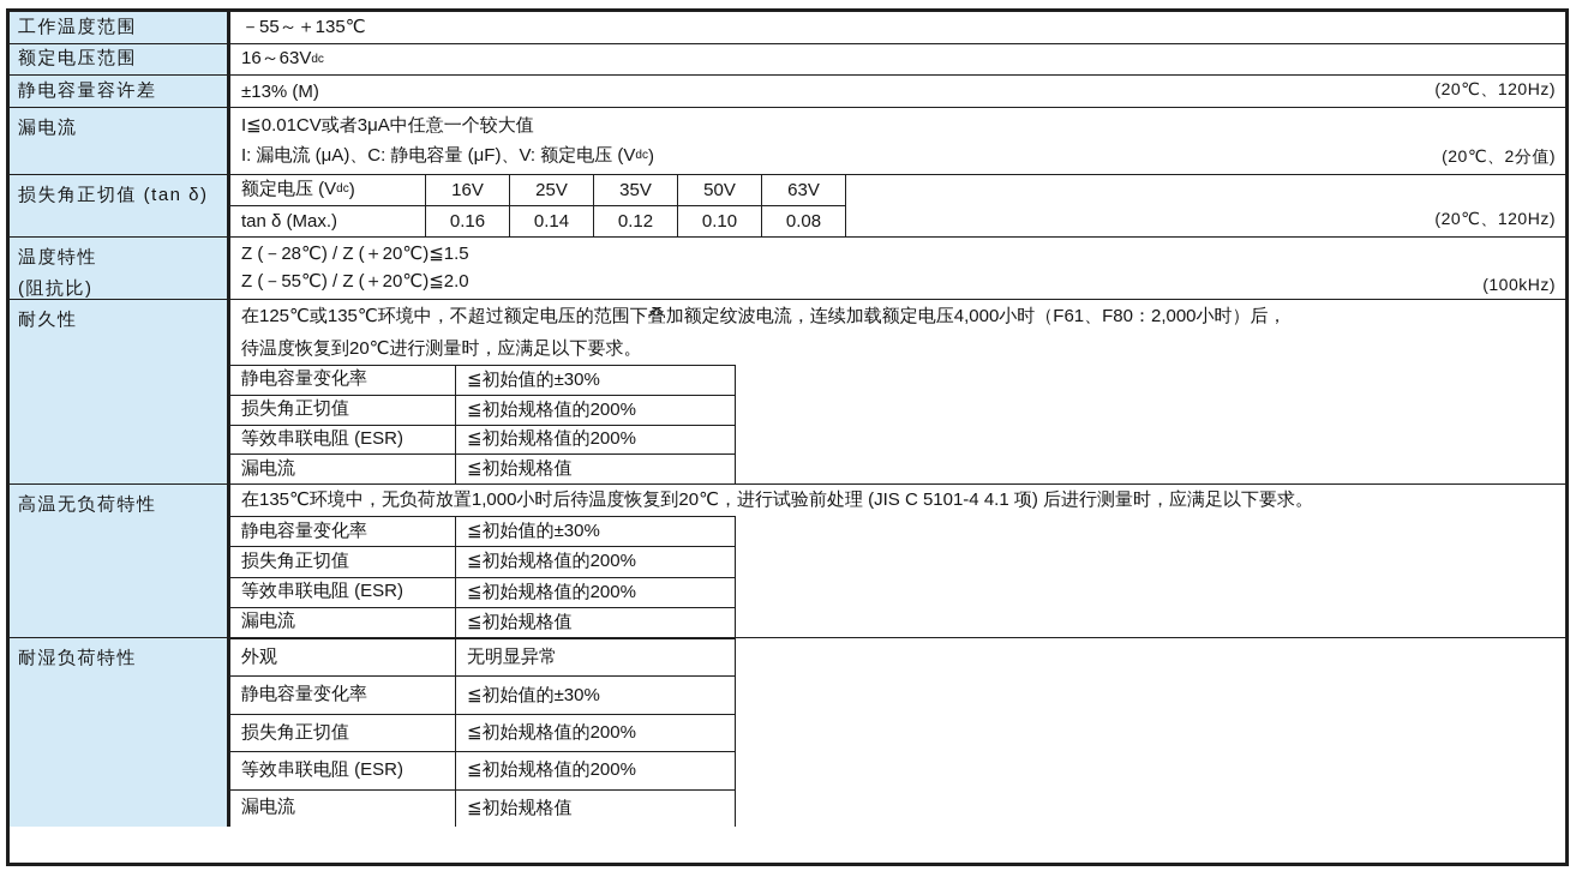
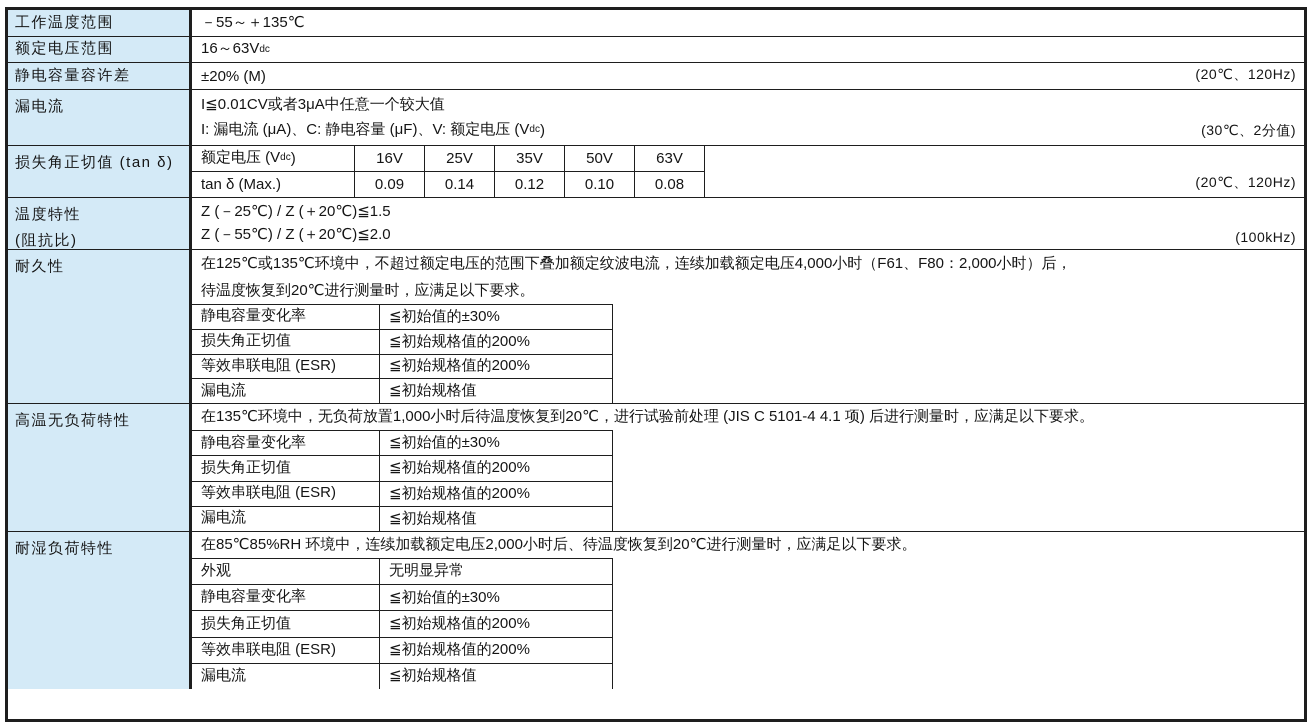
  工作温度范围
  －55～＋135℃
  额定电压范围
  16～63V
  dc
  静电容量容许差
- ±13% (M)
+ ±20% (M)
  (20℃、120Hz)
  漏电流
  I≦0.01CV或者3μA中任意一个较大值
  I: 漏电流 (μA)、C: 静电容量 (μF)、V: 额定电压 (V
  dc
  )
- (20℃、2分值)
+ (30℃、2分值)
  损失角正切值 (tan δ)
  额定电压 (V
  dc
  )
  16V
  25V
  35V
  50V
  63V
  tan δ (Max.)
- 0.16
+ 0.09
  0.14
  0.12
  0.10
  0.08
  (20℃、120Hz)
  温度特性
  (阻抗比)
- Z (－28℃) / Z (＋20℃)≦1.5
+ Z (－25℃) / Z (＋20℃)≦1.5
  Z (－55℃) / Z (＋20℃)≦2.0
  (100kHz)
  耐久性
  在125℃或135℃环境中，不超过额定电压的范围下叠加额定纹波电流，连续加载额定电压4,000小时（F61、F80：2,000小时）后，
  待温度恢复到20℃进行测量时，应满足以下要求。
  静电容量变化率
  ≦初始值的±30%
  损失角正切值
  ≦初始规格值的200%
  等效串联电阻 (ESR)
  ≦初始规格值的200%
  漏电流
  ≦初始规格值
  高温无负荷特性
  在135℃环境中，无负荷放置1,000小时后待温度恢复到20℃，进行试验前处理 (JIS C 5101-4 4.1 项) 后进行测量时，应满足以下要求。
  静电容量变化率
  ≦初始值的±30%
  损失角正切值
  ≦初始规格值的200%
  等效串联电阻 (ESR)
  ≦初始规格值的200%
  漏电流
  ≦初始规格值
  耐湿负荷特性
+ 在85℃85%RH 环境中，连续加载额定电压2,000小时后、待温度恢复到20℃进行测量时，应满足以下要求。
  外观
  无明显异常
  静电容量变化率
  ≦初始值的±30%
  损失角正切值
  ≦初始规格值的200%
  等效串联电阻 (ESR)
  ≦初始规格值的200%
  漏电流
  ≦初始规格值
